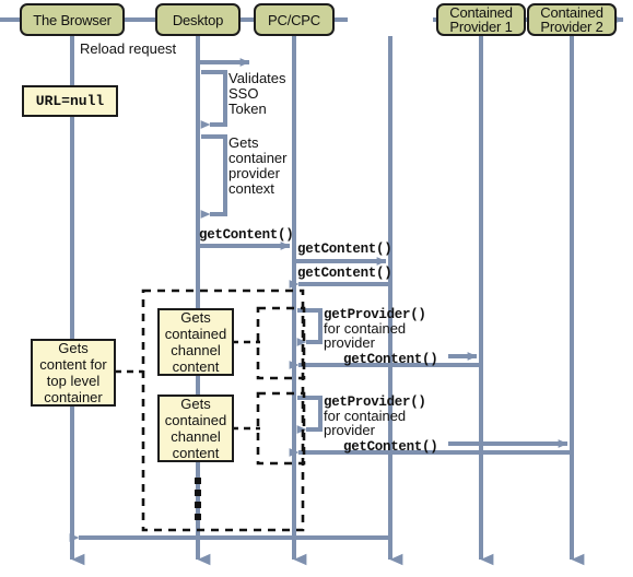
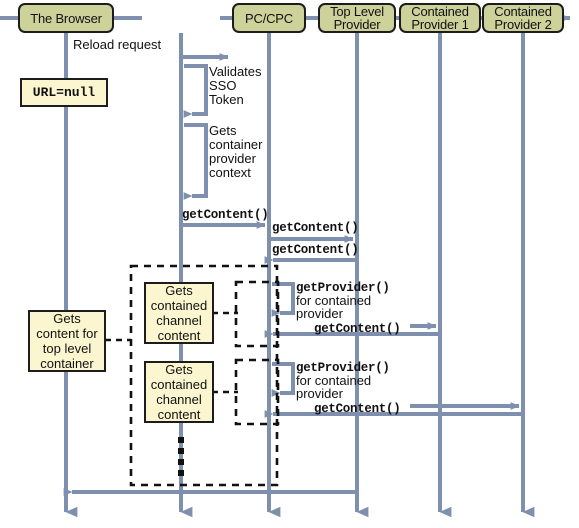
  The Browser
- Desktop
  PC/CPC
+ Top Level
+ Provider
  Contained
  Provider 1
  Contained
  Provider 2
  URL=null
  Gets
  content for
  top level
  container
  Gets
  contained
  channel
  content
  Gets
  contained
  channel
  content
  Reload request
  Validates
  SSO
  Token
  Gets
  container
  provider
  context
  getContent()
  getContent()
  getContent()
  getProvider()
  for contained
  provider
  getContent()
  getProvider()
  for contained
  provider
  getContent()
